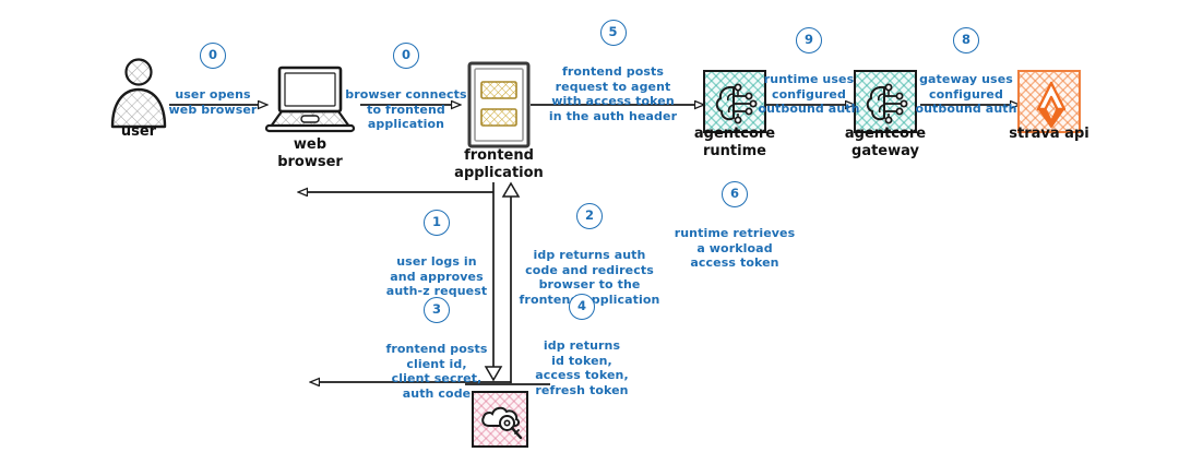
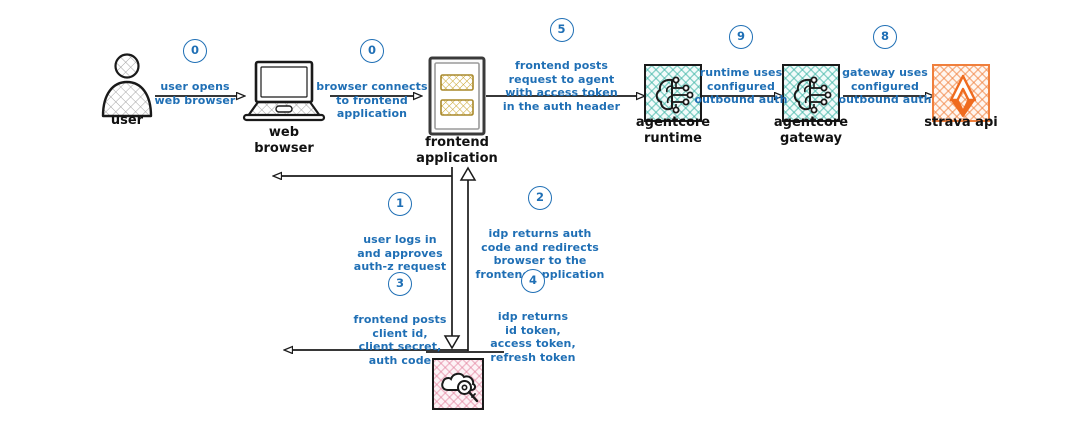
  user
  web
  browser
  frontend
  application
  agentcore
  runtime
  agentcore
  gateway
  strava api
  0
  user opens
  web browser
  0
  browser connects
  to frontend
  application
  5
  frontend posts
  request to agent
  with access token
  in the auth header
  9
  runtime uses
  configured
  outbound auth
  8
  gateway uses
  configured
  outbound auth
- 6
- runtime retrieves
- a workload
- access token
  1
  user logs in
  and approves
  auth-z request
  2
  idp returns auth
  code and redirects
  browser to the
  frontenpplication
  3
  frontend posts
  client id,
  client secret,
  auth code
  4
  idp returns
  id token,
  access token,
  refresh token
